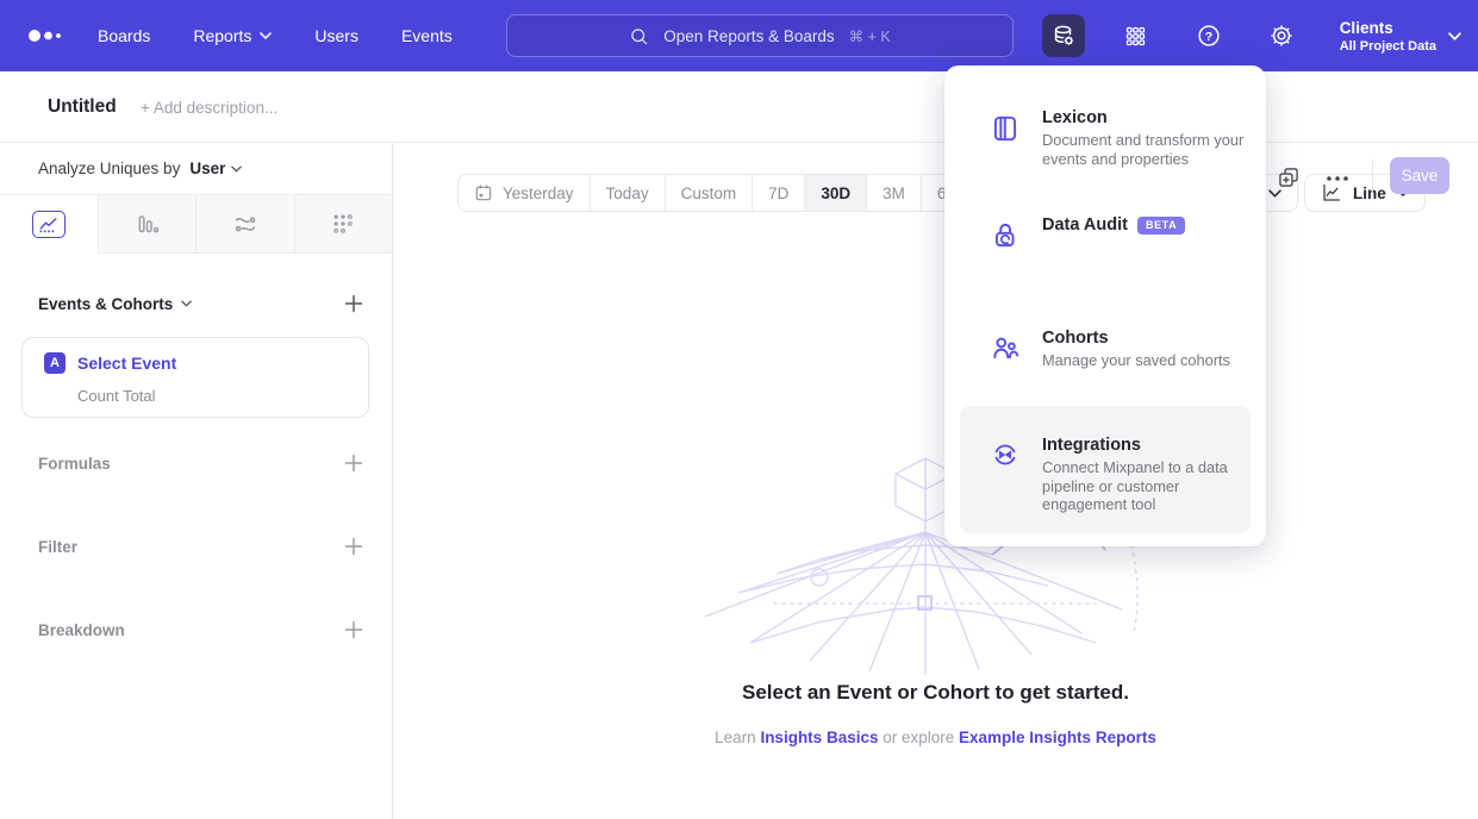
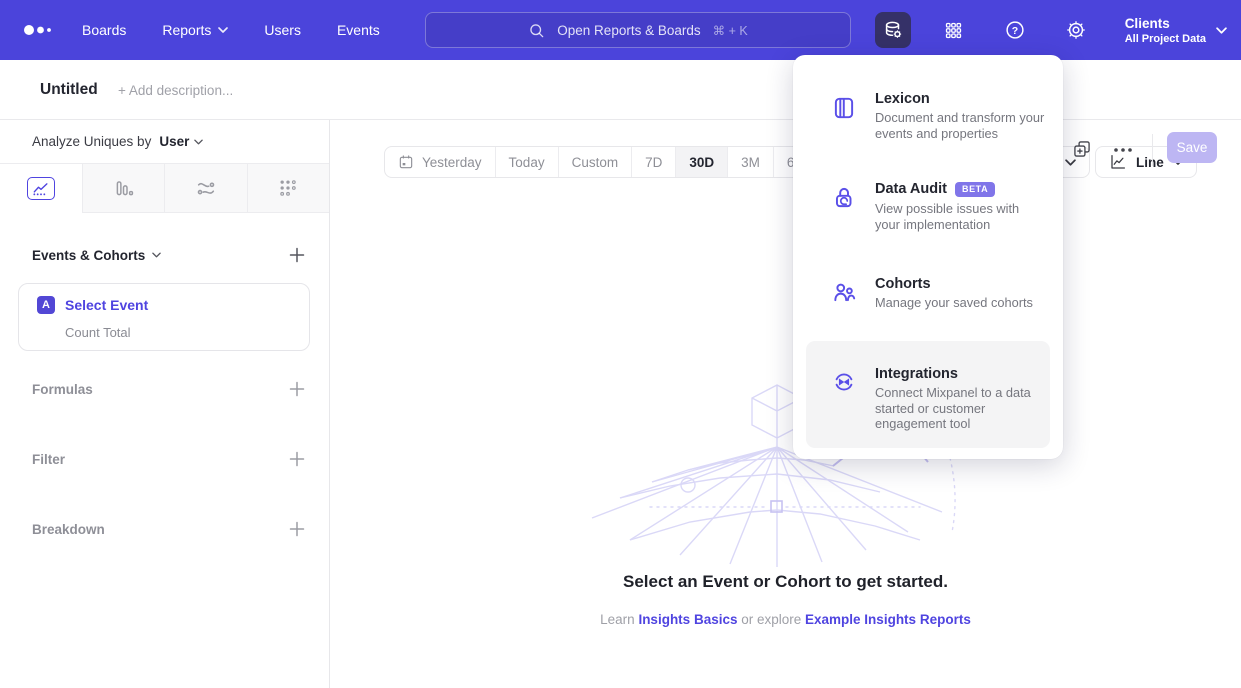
  Boards
  Reports
  Users
  Events
  Open Reports & Boards
  ⌘ + K
  ?
  Clients
  All Project Data
  Untitled
  + Add description...
  Save
  Analyze Uniques by
  User
  Events & Cohorts
  A
  Select Event
  Count Total
  Formulas
  Filter
  Breakdown
  Yesterday
  Today
  Custom
  7D
  30D
  3M
  Lie
  Select an Event or Cohort to get started.
  Learn Insights Basics or explore Example Insights Reports
  Lexicon
  Document and transform your events and properties
  Data Audit
  BETA
+ View possible issues with your implementation
  Cohorts
  Manage your saved cohorts
  Integrations
- Connect Mixpanel to a data pipeline or customer engagement tool
+ Connect Mixpanel to a data started or customer engagement tool
